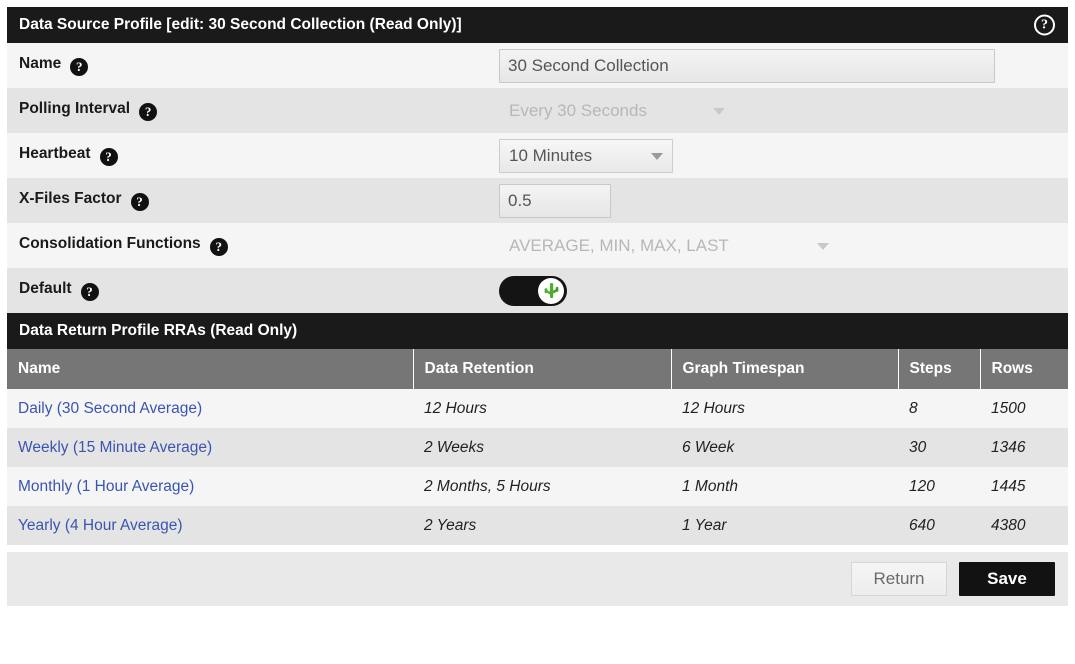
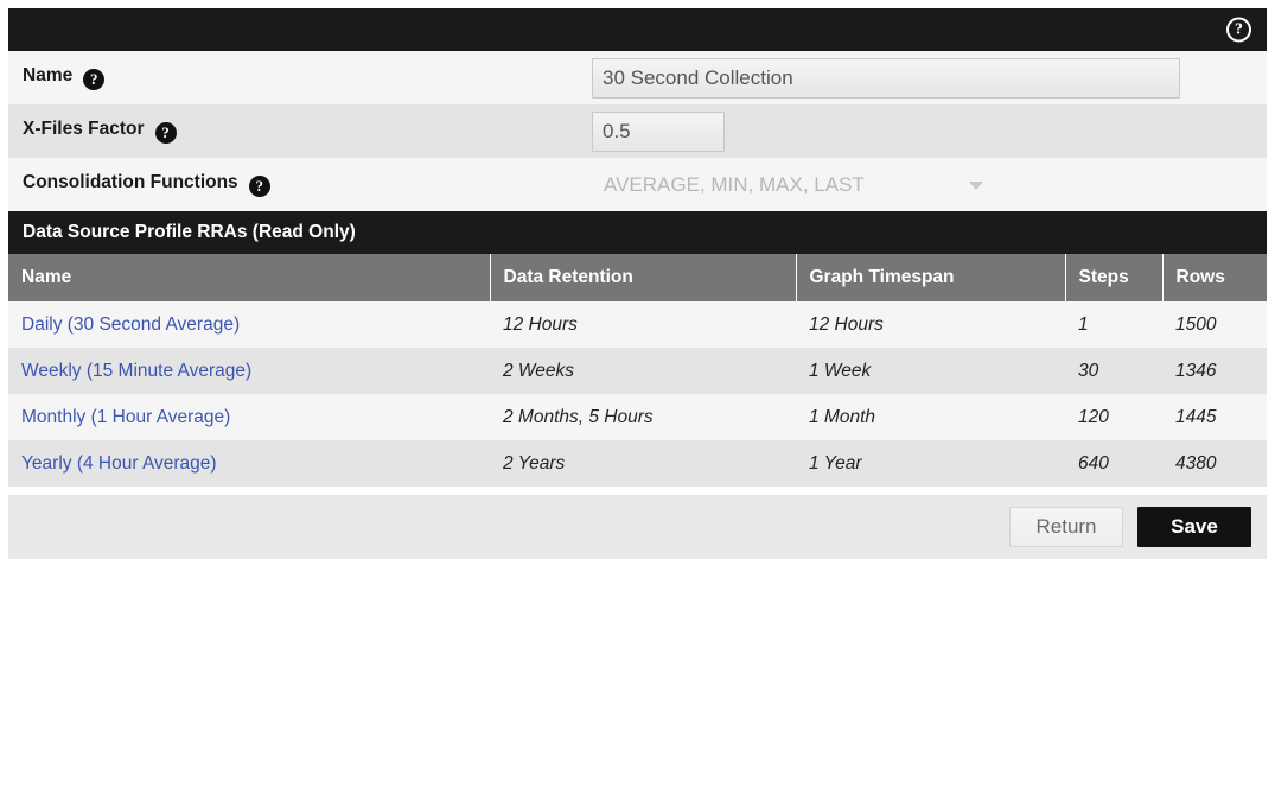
- Data Source Profile [edit: 30 Second Collection (Read Only)]
  ?
  Name ?	30 Second Collection
- Polling Interval ?	Every 30 Seconds
- Heartbeat ?	10 Minutes
  X-Files Factor ?	0.5
  Consolidation Functions ?	AVERAGE, MIN, MAX, LAST
- Default ?
- Data Return Profile RRAs (Read Only)
+ Data Source Profile RRAs (Read Only)
  Name	Data Retention	Graph Timespan	Steps	Rows
- Daily (30 Second Average)	12 Hours	12 Hours	8	1500
+ Daily (30 Second Average)	12 Hours	12 Hours	1	1500
- Weekly (15 Minute Average)	2 Weeks	6 Week	30	1346
+ Weekly (15 Minute Average)	2 Weeks	1 Week	30	1346
  Monthly (1 Hour Average)	2 Months, 5 Hours	1 Month	120	1445
  Yearly (4 Hour Average)	2 Years	1 Year	640	4380
  Return
  Save
